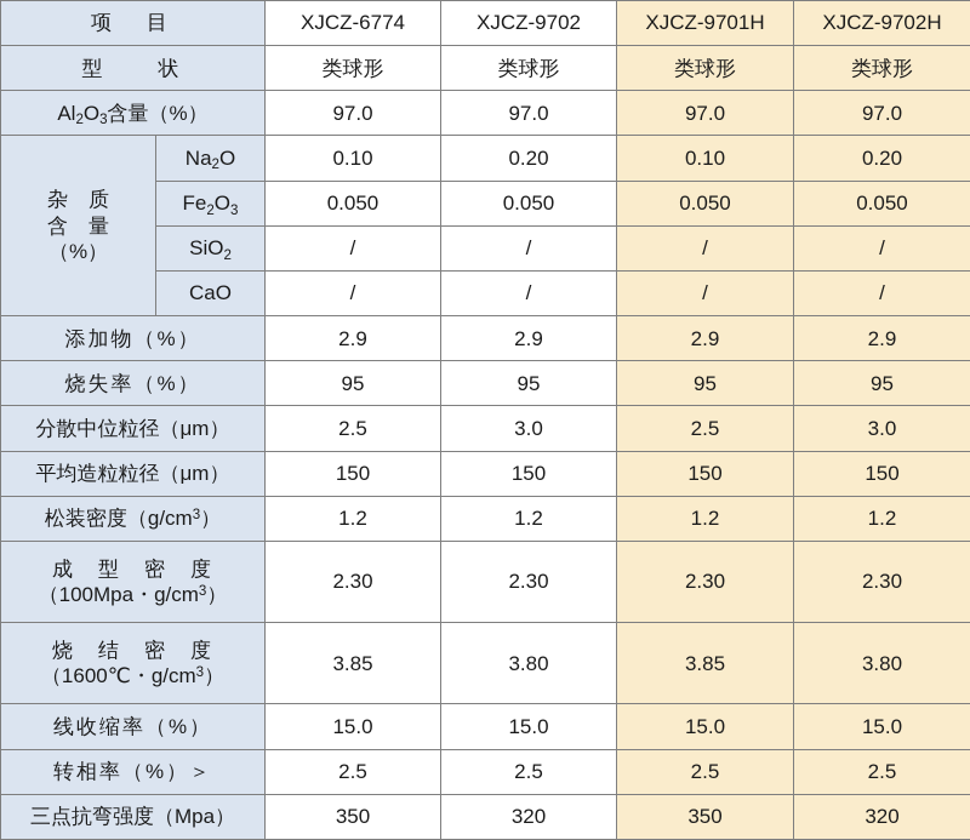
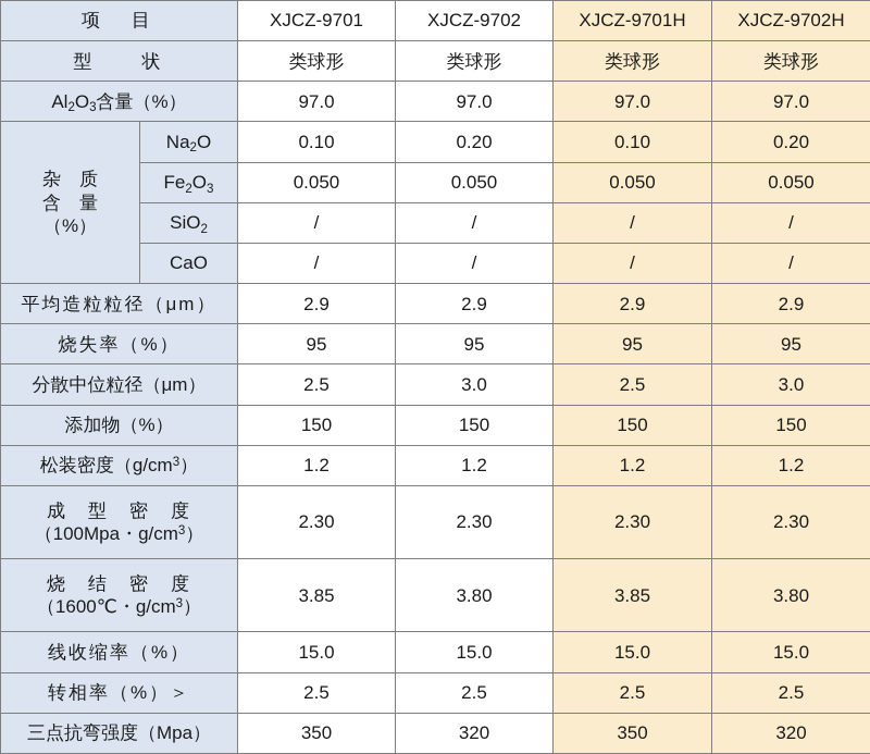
- 项 目	XJCZ-6774	XJCZ-9702	XJCZ-9701H	XJCZ-9702H
+ 项 目	XJCZ-9701	XJCZ-9702	XJCZ-9701H	XJCZ-9702H
  型 状	类球形	类球形	类球形	类球形
  Al2O3含量（%）	97.0	97.0	97.0	97.0
  杂 质 含 量 （%）	Na2O	0.10	0.20	0.10	0.20
  Fe2O3	0.050	0.050	0.050	0.050
  SiO2	/	/	/	/
  CaO	/	/	/	/
- 添加物（%）	2.9	2.9	2.9	2.9
+ 平均造粒粒径（μm）	2.9	2.9	2.9	2.9
  烧失率（%）	95	95	95	95
  分散中位粒径（μm）	2.5	3.0	2.5	3.0
- 平均造粒粒径（μm）	150	150	150	150
+ 添加物（%）	150	150	150	150
  松装密度（g/cm3）	1.2	1.2	1.2	1.2
  成 型 密 度 （100Mpa・g/cm3）	2.30	2.30	2.30	2.30
  烧 结 密 度 （1600℃・g/cm3）	3.85	3.80	3.85	3.80
  线收缩率（%）	15.0	15.0	15.0	15.0
  转相率（%）＞	2.5	2.5	2.5	2.5
  三点抗弯强度（Mpa）	350	320	350	320
